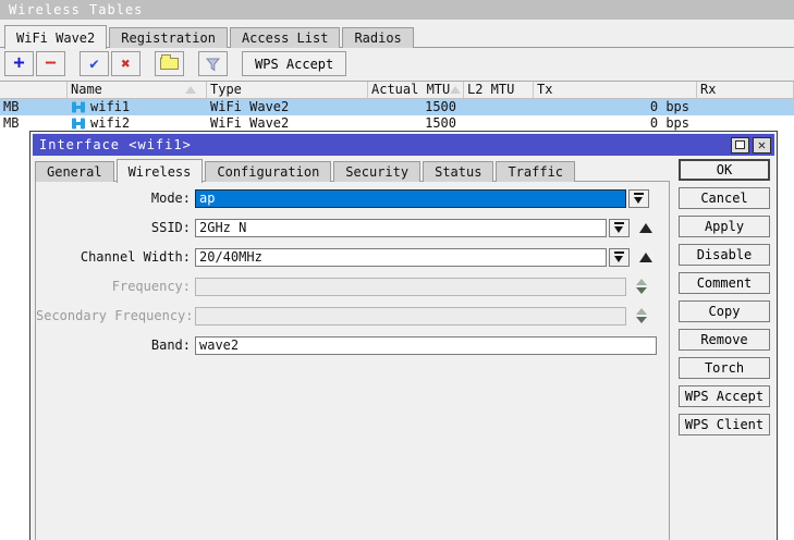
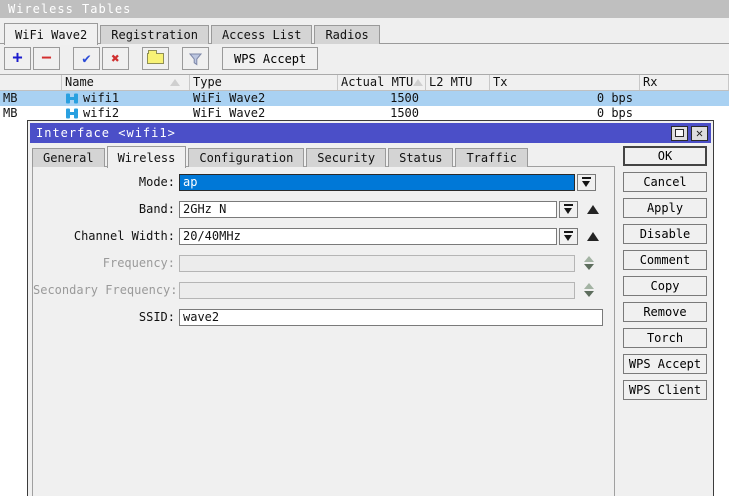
  Wireless Tables
  WiFi Wave2
  Registration
  Access List
  Radios
  +
  −
  ✔
  ✖
  WPS Accept
  Name
  Type
  Actual MTU
  L2 MTU
  Tx
  Rx
  MB
  wifi1
  WiFi Wave2
  1500
  0 bps
  MB
  wifi2
  WiFi Wave2
  1500
  0 bps
  Interface <wifi1>
  ✕
  General
  Wireless
  Configuration
  Security
  Status
  Traffic
  Mode:
  ap
- SSID:
+ Band:
  2GHz N
  Channel Width:
  20/40MHz
  Frequency:
  Secondary Frequency:
- Band:
+ SSID:
  wave2
  OK
  Cancel
  Apply
  Disable
  Comment
  Copy
  Remove
  Torch
  WPS Accept
  WPS Client
